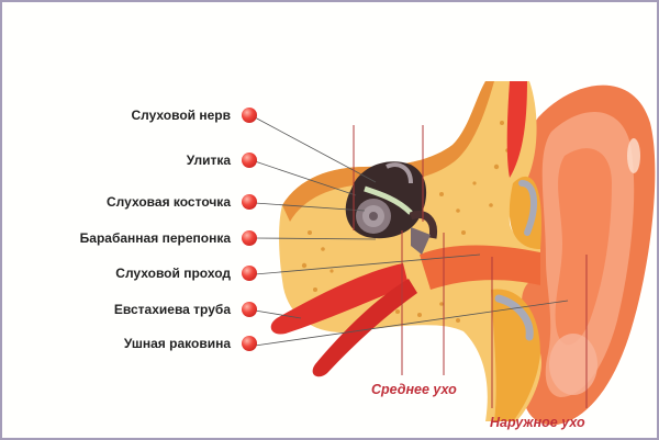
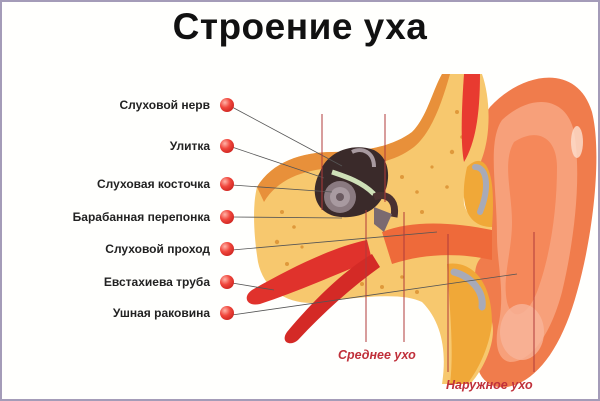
+ Строение уха
  Слуховой нерв
  Улитка
  Слуховая косточка
  Барабанная перепонка
  Слуховой проход
  Евстахиева труба
  Ушная раковина
  Среднее ухо
  Наружное ухо
